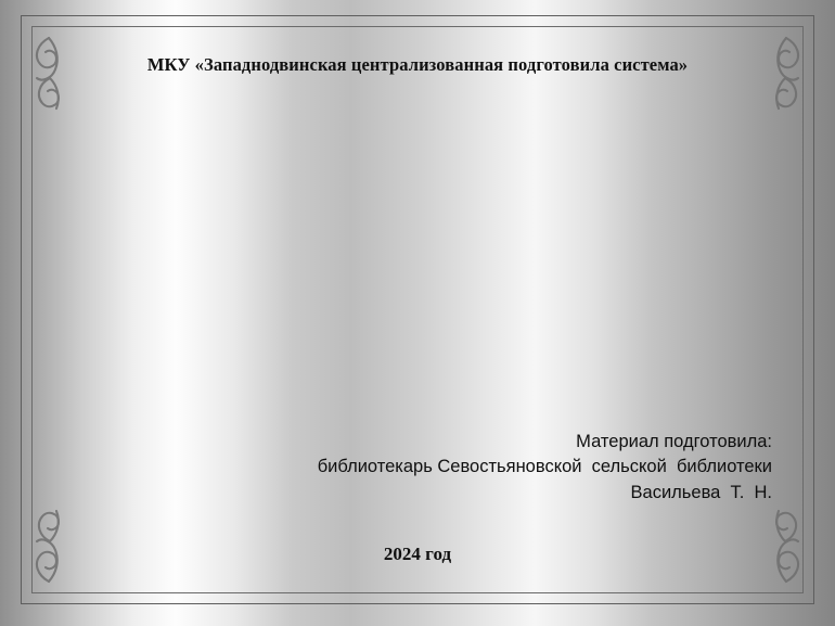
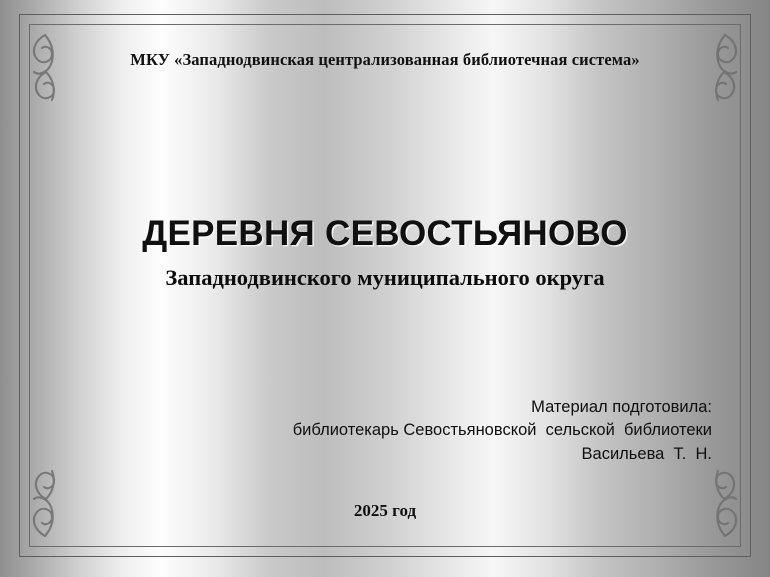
- МКУ «Западнодвинская централизованная подготовила система»
+ МКУ «Западнодвинская централизованная библиотечная система»
+ ДЕРЕВНЯ СЕВОСТЬЯНОВО
+ Западнодвинского муниципального округа
  Материал подготовила:
  библиотекарь Севостьяновской сельской библиотеки
  Васильева Т. Н.
- 2024 год
+ 2025 год
